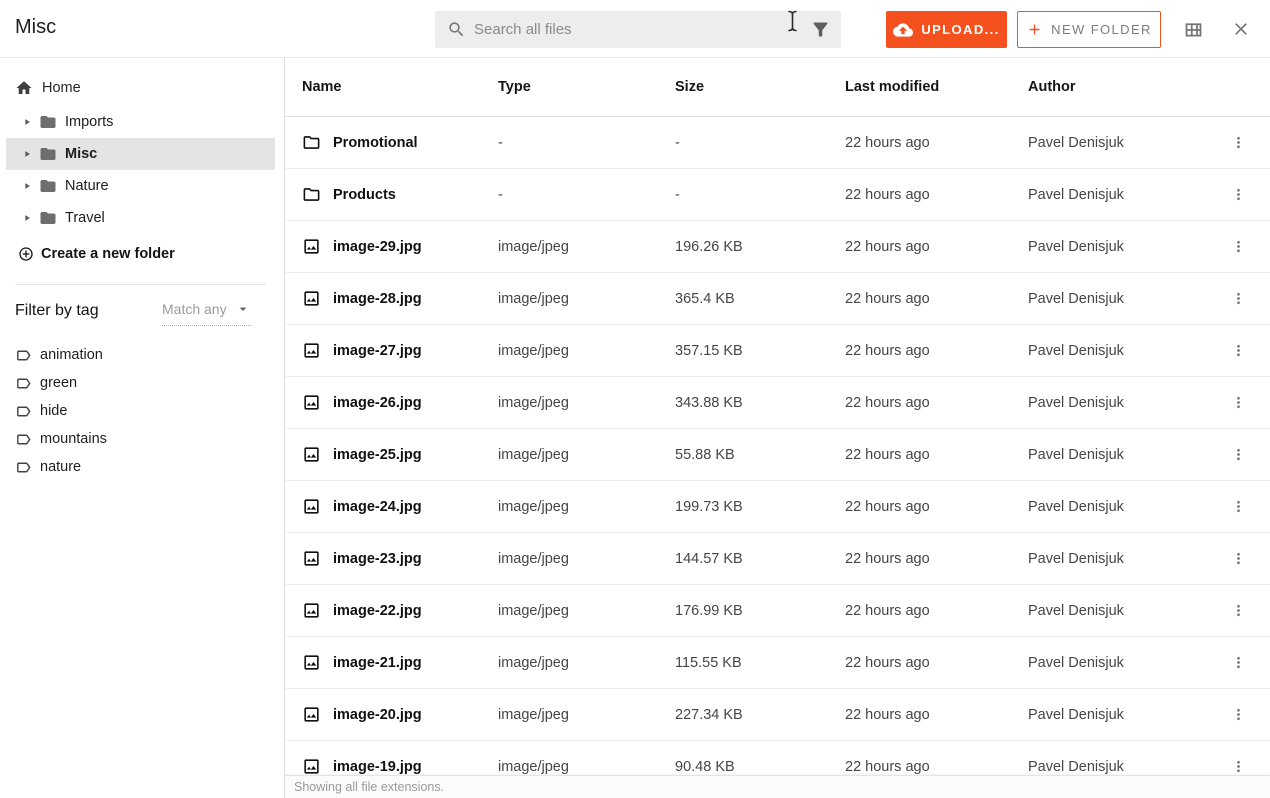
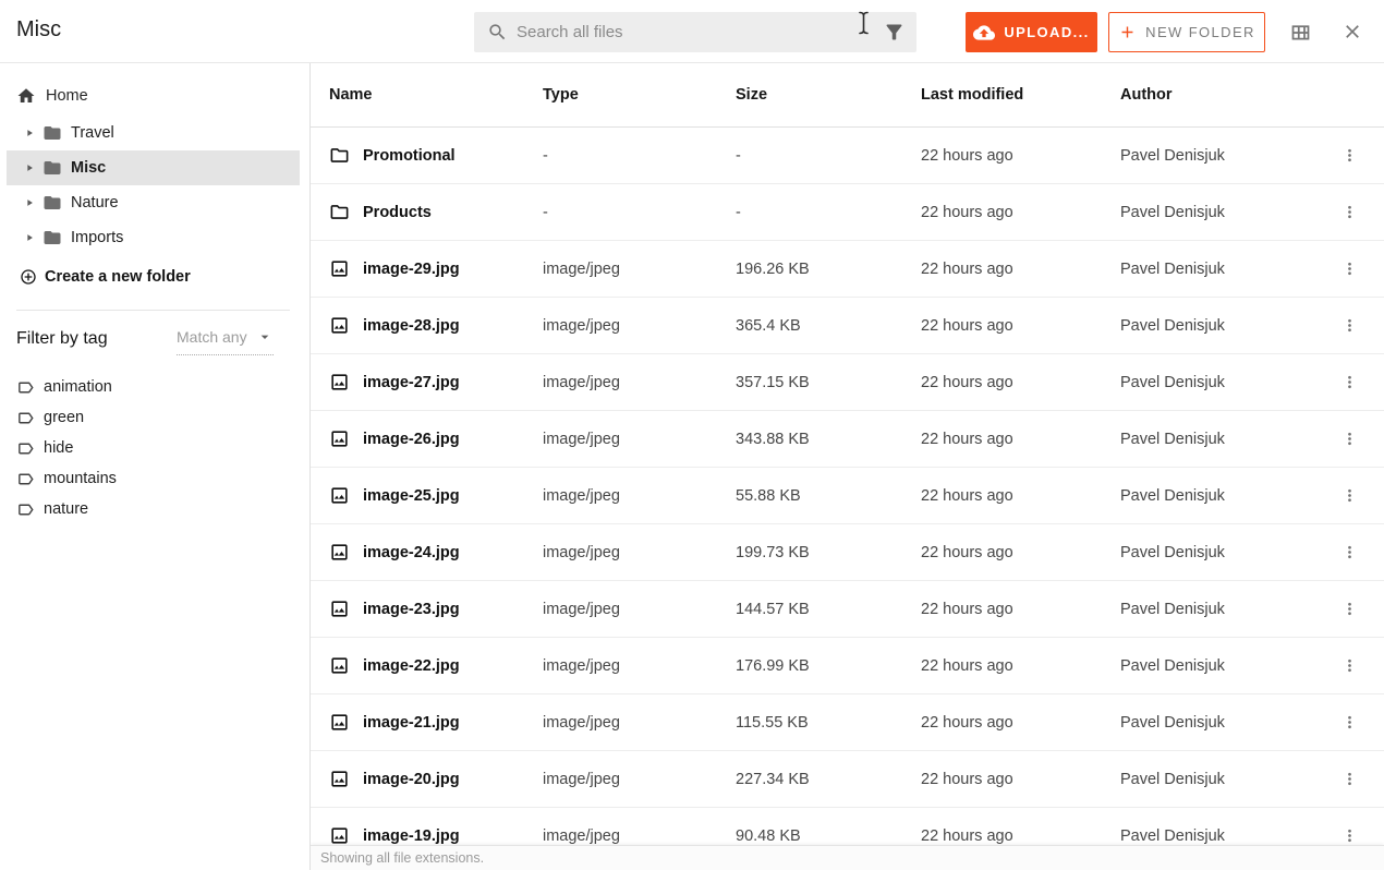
  Misc
  Search all files
  UPLOAD...
  NEW FOLDER
  Home
- Imports
+ Travel
  Misc
  Nature
- Travel
+ Imports
  Create a new folder
  Filter by tag
  Match any
  animation
  green
  hide
  mountains
  nature
  Name
  Type
  Size
  Last modified
  Author
  Promotional
  -
  -
  22 hours ago
  Pavel Denisjuk
  Products
  -
  -
  22 hours ago
  Pavel Denisjuk
  image-29.jpg
  image/jpeg
  196.26 KB
  22 hours ago
  Pavel Denisjuk
  image-28.jpg
  image/jpeg
  365.4 KB
  22 hours ago
  Pavel Denisjuk
  image-27.jpg
  image/jpeg
  357.15 KB
  22 hours ago
  Pavel Denisjuk
  image-26.jpg
  image/jpeg
  343.88 KB
  22 hours ago
  Pavel Denisjuk
  image-25.jpg
  image/jpeg
  55.88 KB
  22 hours ago
  Pavel Denisjuk
  image-24.jpg
  image/jpeg
  199.73 KB
  22 hours ago
  Pavel Denisjuk
  image-23.jpg
  image/jpeg
  144.57 KB
  22 hours ago
  Pavel Denisjuk
  image-22.jpg
  image/jpeg
  176.99 KB
  22 hours ago
  Pavel Denisjuk
  image-21.jpg
  image/jpeg
  115.55 KB
  22 hours ago
  Pavel Denisjuk
  image-20.jpg
  image/jpeg
  227.34 KB
  22 hours ago
  Pavel Denisjuk
  image-19.jpg
  image/jpeg
  90.48 KB
  22 hours ago
  Pavel Denisjuk
  Showing all file extensions.
